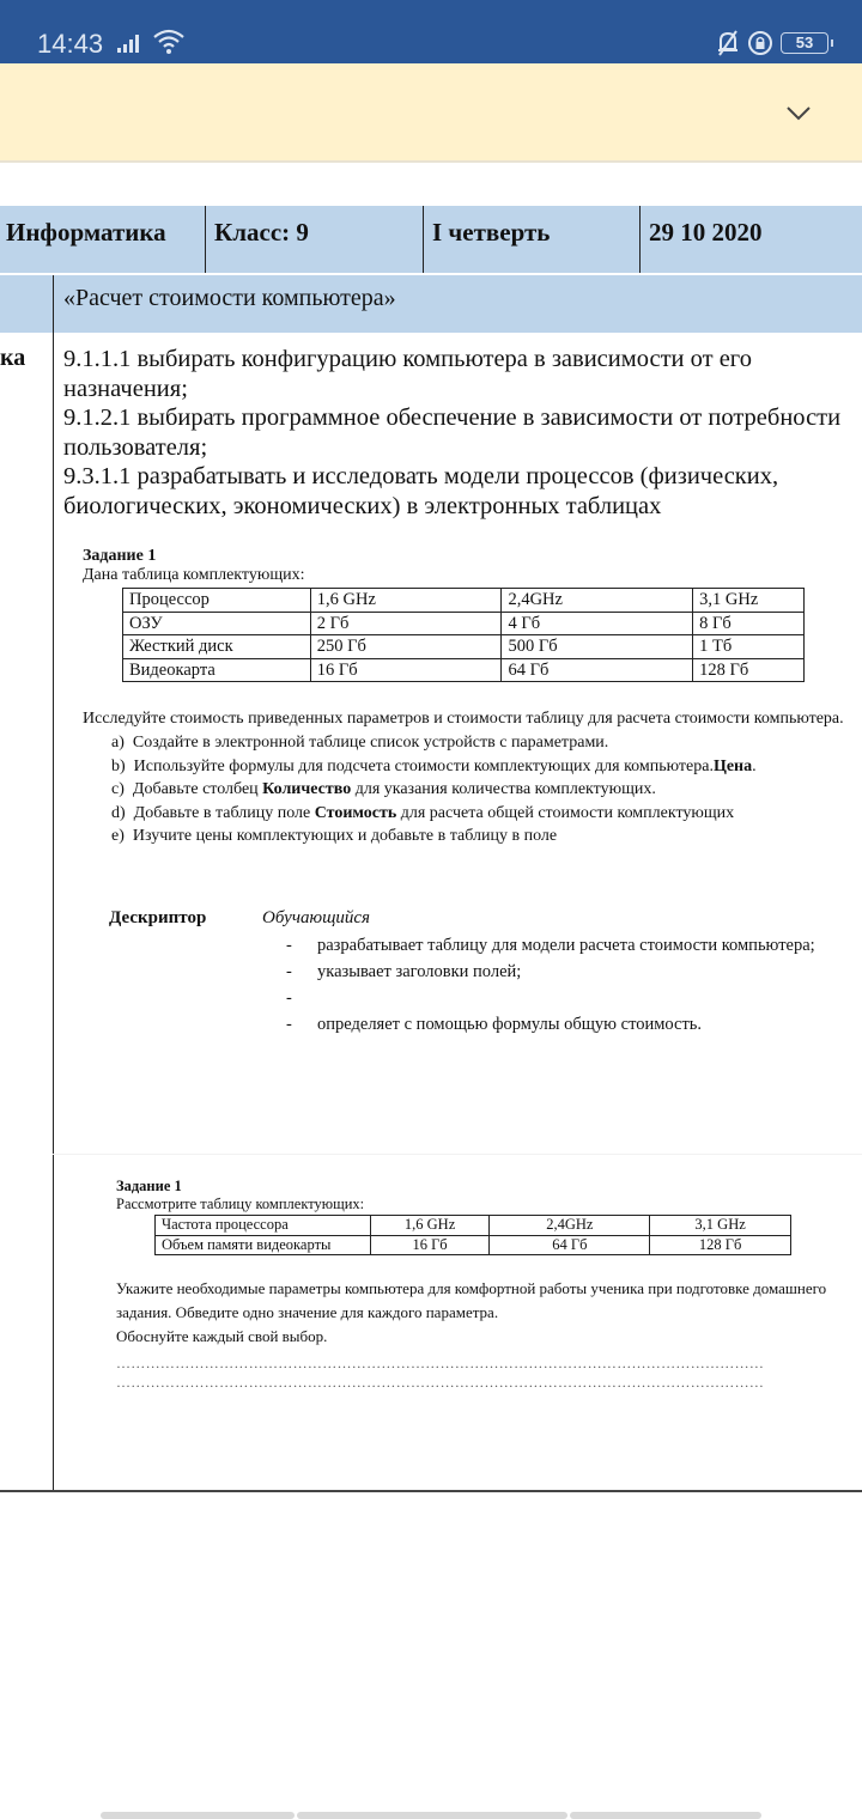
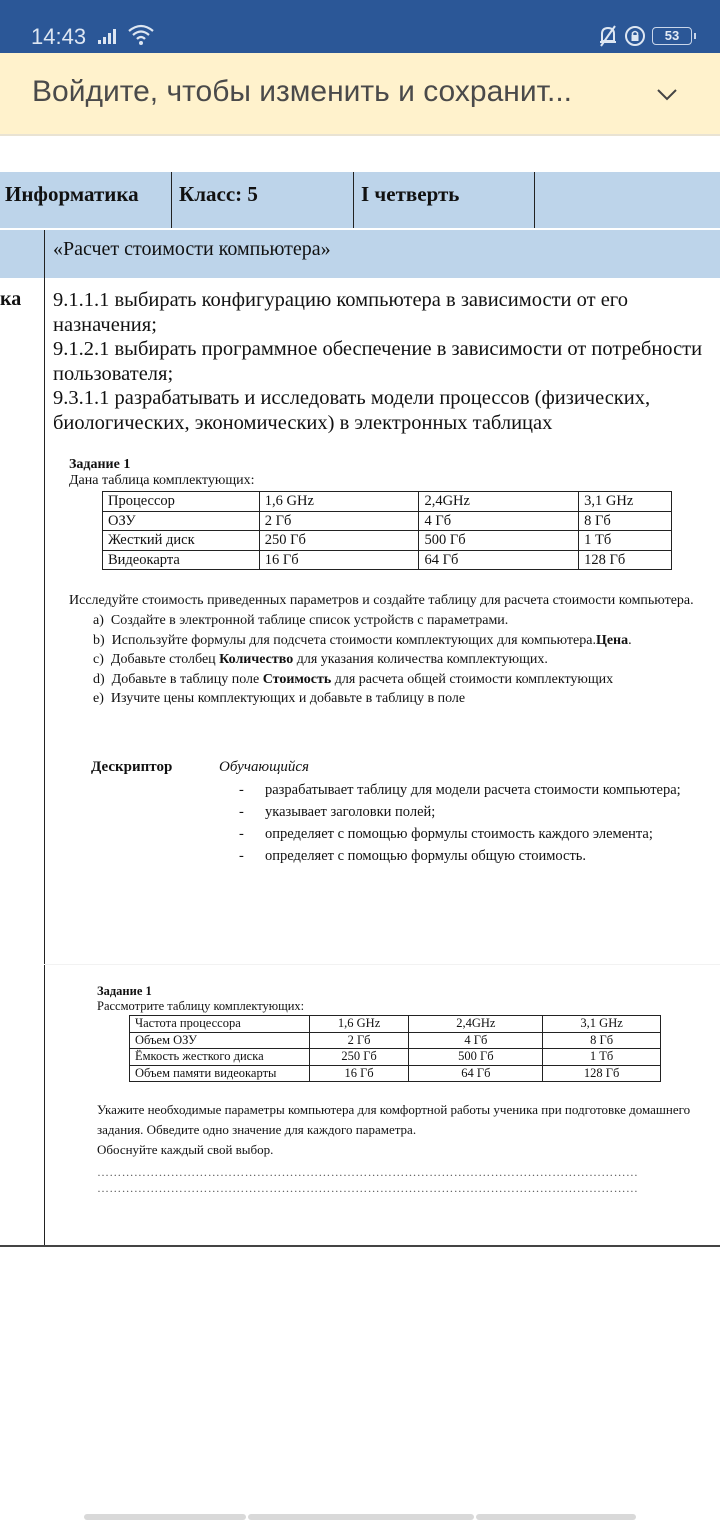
  14:43
  53
+ Войдите, чтобы изменить и сохранит...
  Информатика
- Класс: 9
+ Класс: 5
  I четверть
- 29 10 2020
  «Расчет стоимости компьютера»
  ка
  9.1.1.1 выбирать конфигурацию компьютера в зависимости от его назначения;
  9.1.2.1 выбирать программное обеспечение в зависимости от потребности пользователя;
  9.3.1.1 разрабатывать и исследовать модели процессов (физических, биологических, экономических) в электронных таблицах
  Задание 1
  Дана таблица комплектующих:
  Процессор	1,6 GHz	2,4GHz	3,1 GHz
  ОЗУ	2 Гб	4 Гб	8 Гб
  Жесткий диск	250 Гб	500 Гб	1 Тб
  Видеокарта	16 Гб	64 Гб	128 Гб
- Исследуйте стоимость приведенных параметров и стоимости таблицу для расчета стоимости компьютера.
+ Исследуйте стоимость приведенных параметров и создайте таблицу для расчета стоимости компьютера.
  a) Создайте в электронной таблице список устройств с параметрами.
  b) Используйте формулы для подсчета стоимости комплектующих для компьютера.Цена.
  c) Добавьте столбец Количество для указания количества комплектующих.
  d) Добавьте в таблицу поле Стоимость для расчета общей стоимости комплектующих
  e) Изучите цены комплектующих и добавьте в таблицу в поле
  Дескриптор
  Обучающийся
  -
  разрабатывает таблицу для модели расчета стоимости компьютера;
  -
  указывает заголовки полей;
  -
+ определяет с помощью формулы стоимость каждого элемента;
  -
  определяет с помощью формулы общую стоимость.
  Задание 1
  Рассмотрите таблицу комплектующих:
  Частота процессора	1,6 GHz	2,4GHz	3,1 GHz
+ Объем ОЗУ	2 Гб	4 Гб	8 Гб
+ Ёмкость жесткого диска	250 Гб	500 Гб	1 Тб
  Объем памяти видеокарты	16 Гб	64 Гб	128 Гб
  Укажите необходимые параметры компьютера для комфортной работы ученика при подготовке домашнего задания. Обведите одно значение для каждого параметра.
  Обоснуйте каждый свой выбор.
  ……………………………………………………………………………………………………………………
  ……………………………………………………………………………………………………………………
